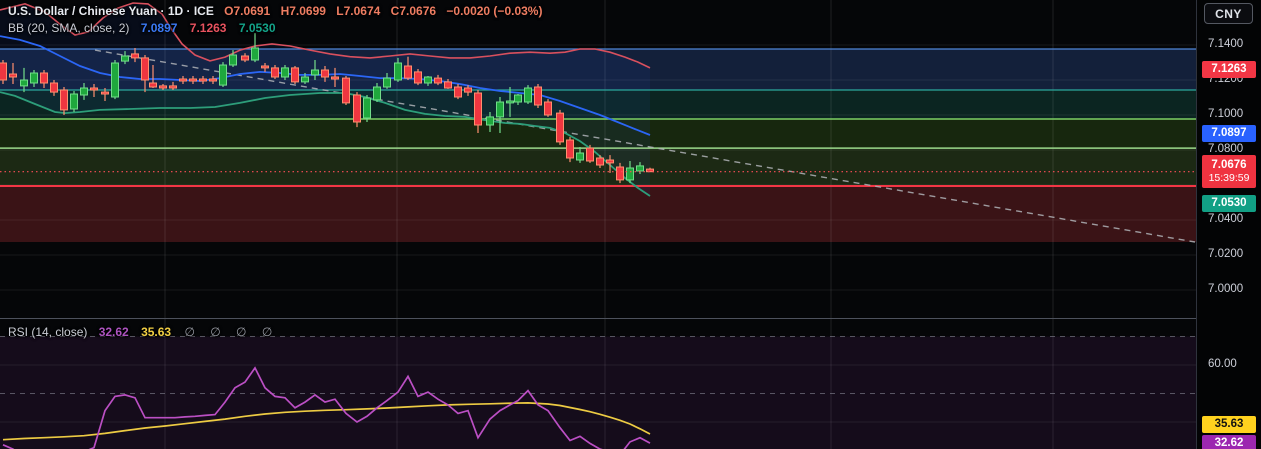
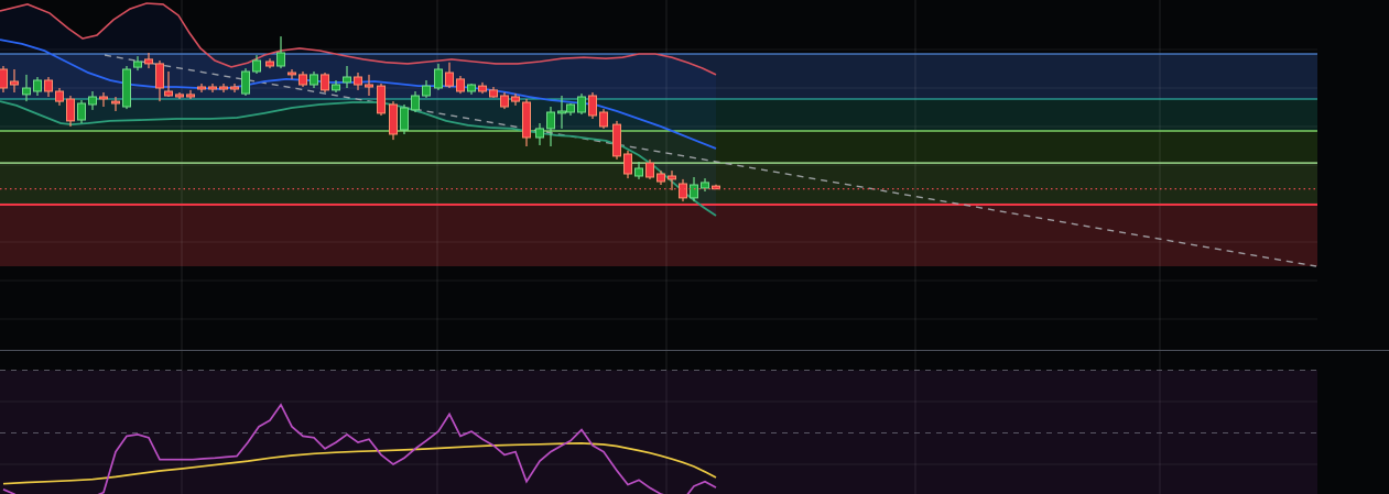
- U.S. Dollar / Chinese Yuan · 1D · ICE O7.0691 H7.0699 L7.0674 C7.0676 −0.0020 (−0.03%)
- BB (20, SMA, close, 2) 7.0897 7.1263 7.0530
- RSI (14, close) 32.62 35.63 ∅ ∅ ∅ ∅
- CNY
- 7.1400
- 7.1200
- 7.1000
- 7.0800
- 7.0400
- 7.0200
- 7.0000
- 60.00
- 7.1263
- 7.0897
- 7.0676
- 15:39:59
- 7.0530
- 35.63
- 32.62
